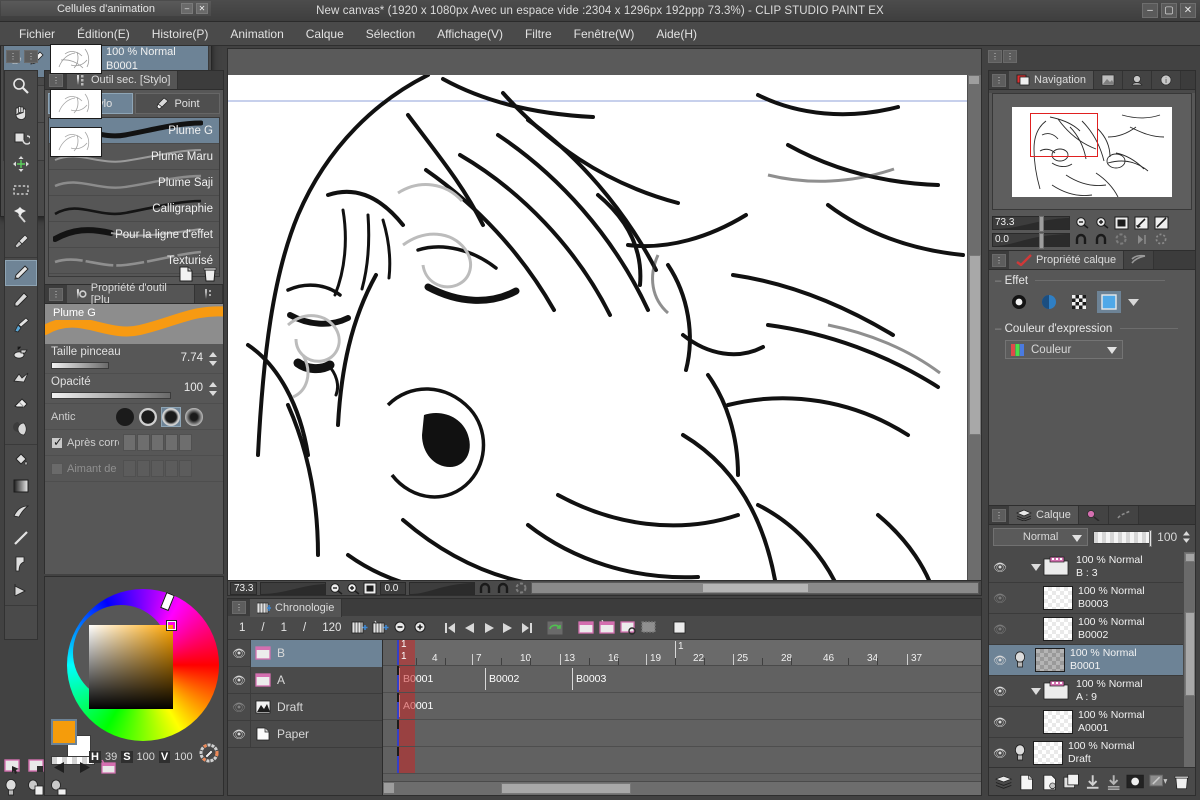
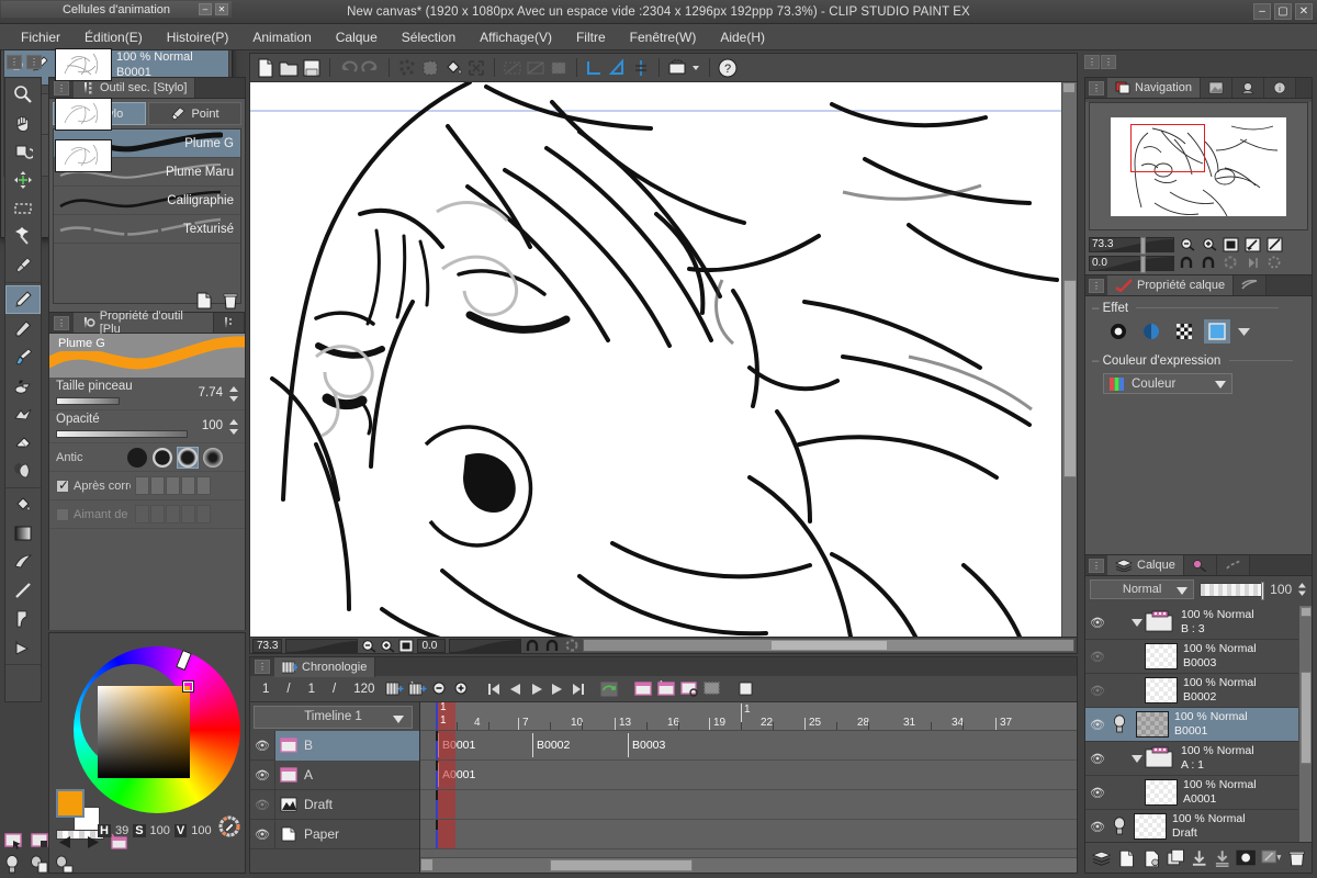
  New canvas* (1920 x 1080px Avec un espace vide :2304 x 1296px 192ppp 73.3%) - CLIP STUDIO PAINT EX
  –
  ▢
  ✕
  Fichier
  Édition(E)
  Histoire(P)
  Animation
  Calque
  Sélection
  Affichage(V)
  Filtre
  Fenêtre(W)
  Aide(H)
  ⋮
  ⋮
  ⋮
  ⋮
  ⋮
  Outil sec. [Stylo]
  Point
  Plume G
  Plume Maru
- Plume Saji
  Calligraphie
- Pour la ligne d'effet
  Texturisé
  ⋮
  Propriété d'outil [Plu
  Plume G
  Taille pinceau
  7.74
  Opacité
  100
  Antic
  Après corr
  Aimant de
  H
  39
  S
  100
  V
  100
  Cellules d'animation
  –
  ✕
  100 % Normal
  B0001
+ ?
  73.3
  0.0
  ⋮
  Chronologie
  1
  /
  1
  /
  120
+ Timeline 1
  👁
  B
  👁
  A
  👁
  Draft
  👁
  Paper
  1
  1
  1
  4
  7
  10
  13
  16
  19
  22
  25
  28
- 46
+ 31
  34
  37
  B0001
  B0002
  B0003
  A0001
  ⋮
  Navigation
  73.3
  0.0
  ⋮
  Propriété calque
  – Effet
  – Couleur d'expression
  Couleur
  ⋮
  Calque
  Normal
  100
  👁
  100 % Normal
  B : 3
  👁
  100 % Normal
  B0003
  👁
  100 % Normal
  B0002
  👁
  100 % Normal
  B0001
  👁
  100 % Normal
- A : 9
+ A : 1
  👁
  100 % Normal
  A0001
  👁
  100 % Normal
  Draft
